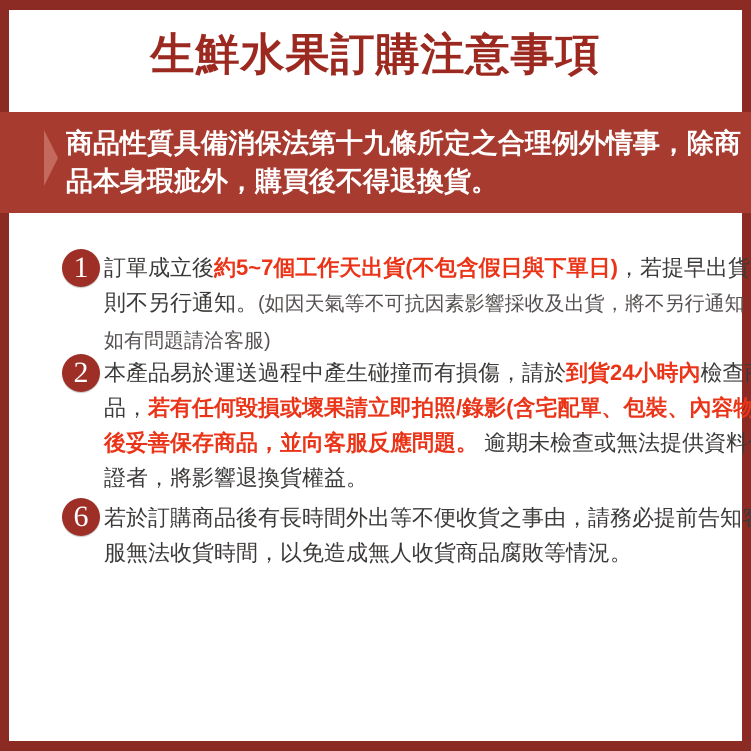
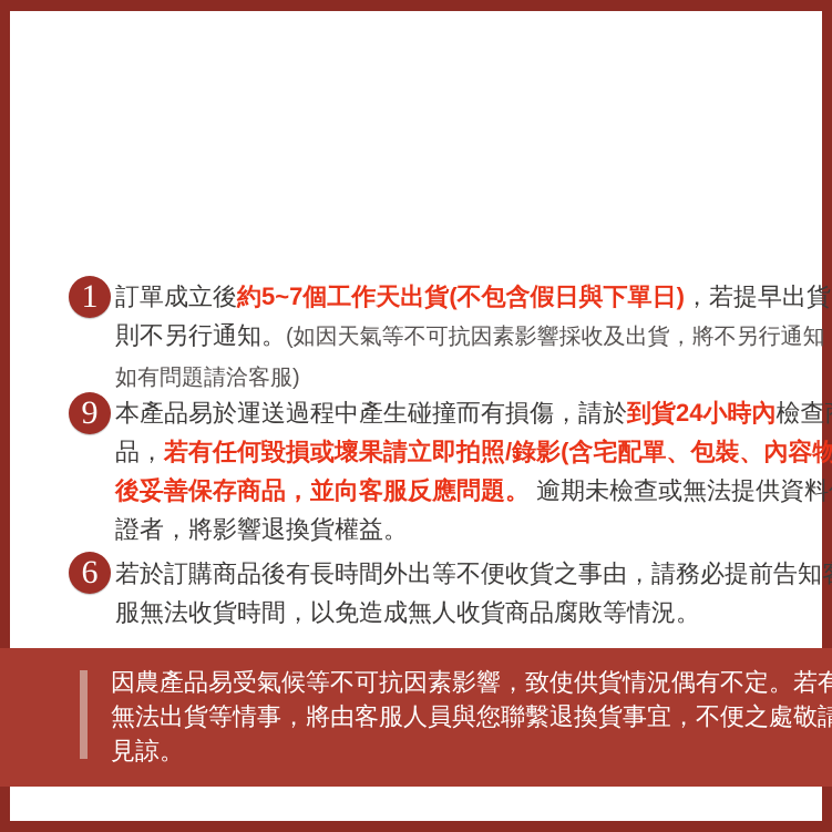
- 生鮮水果訂購注意事項
- 商品性質具備消保法第十九條所定之合理例外情事，除商
- 品本身瑕疵外，購買後不得退換貨。
  1
  訂單成立後約5~7個工作天出貨(不包含假日與下單日)，若提早出貨
  則不另行通知。(如因天氣等不可抗因素影響採收及出貨，將不另行通知
  如有問題請洽客服)
- 2
+ 9
  本產品易於運送過程中產生碰撞而有損傷，請於到貨24小時內檢查
  品，若有任何毀損或壞果請立即拍照/錄影(含宅配單、包裝、內容物
  後妥善保存商品，並向客服反應問題。 逾期未檢查或無法提供資料
  證者，將影響退換貨權益。
  6
  若於訂購商品後有長時間外出等不便收貨之事由，請務必提前告知
  服無法收貨時間，以免造成無人收貨商品腐敗等情況。
+ 因農產品易受氣候等不可抗因素影響，致使供貨情況偶有不定。若有
+ 無法出貨等情事，將由客服人員與您聯繫退換貨事宜，不便之處敬請
+ 見諒。
